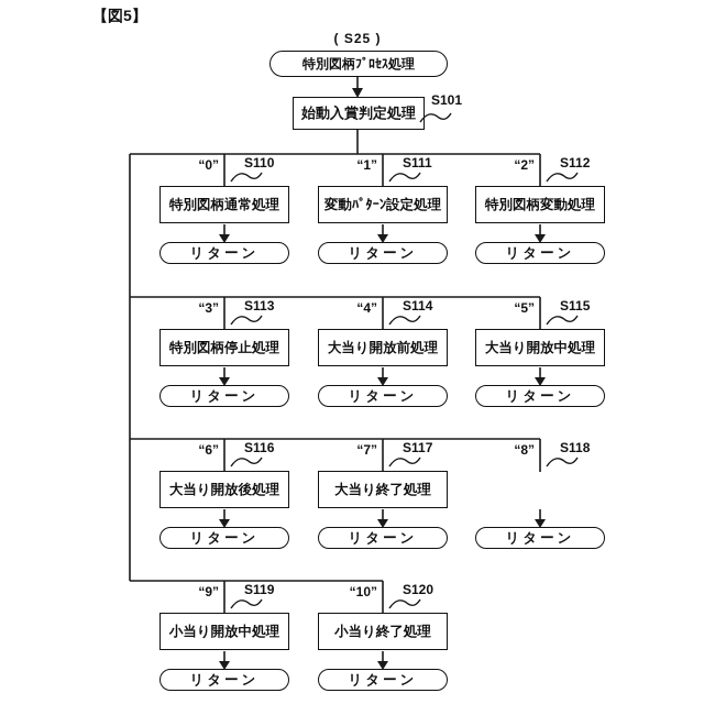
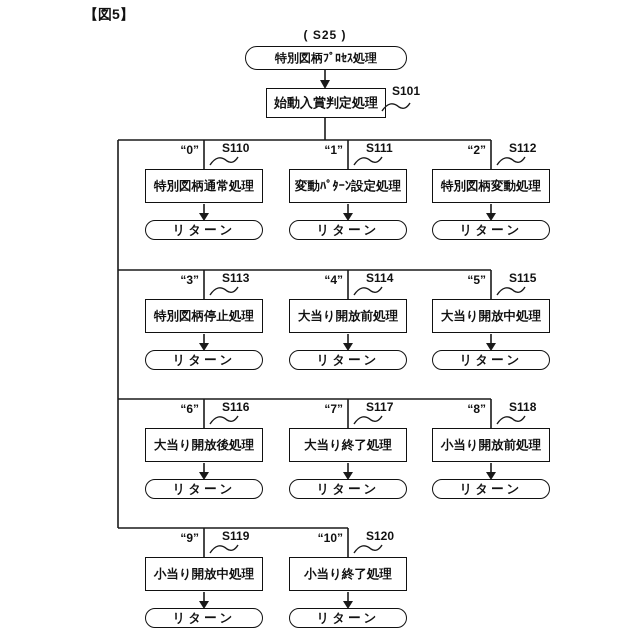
  【図5】
  ( S25 )
  特別図柄ﾌﾟﾛｾｽ処理
  始動入賞判定処理
  S101
  “0”
  S110
  特別図柄通常処理
  リターン
  “1”
  S111
  変動ﾊﾟﾀｰﾝ設定処理
  リターン
  “2”
  S112
  特別図柄変動処理
  リターン
  “3”
  S113
  特別図柄停止処理
  リターン
  “4”
  S114
  大当り開放前処理
  リターン
  “5”
  S115
  大当り開放中処理
  リターン
  “6”
  S116
  大当り開放後処理
  リターン
  “7”
  S117
  大当り終了処理
  リターン
  “8”
  S118
+ 小当り開放前処理
  リターン
  “9”
  S119
  小当り開放中処理
  リターン
  “10”
  S120
  小当り終了処理
  リターン
